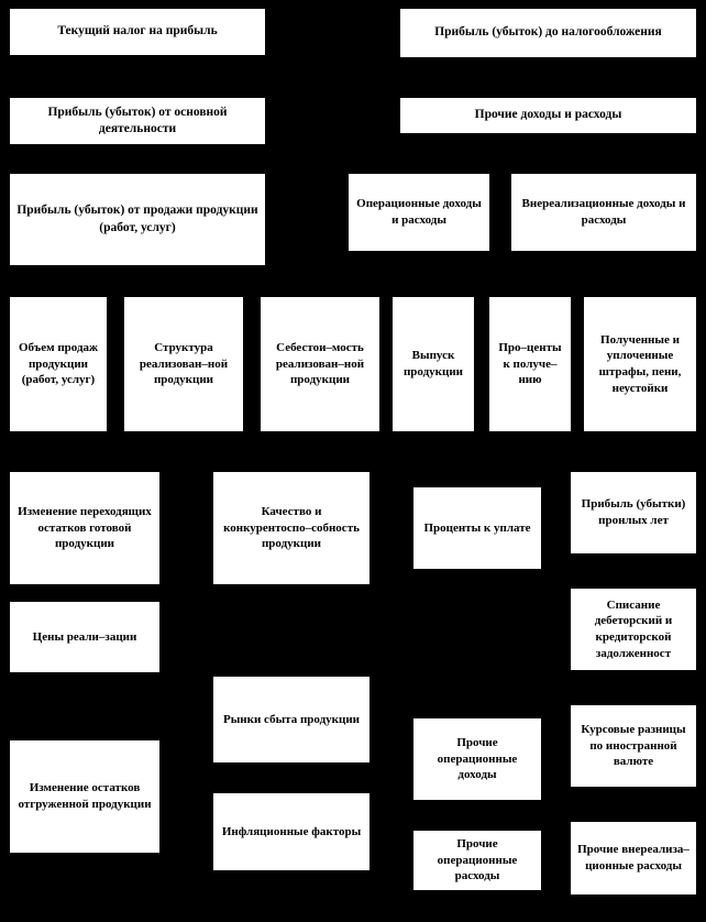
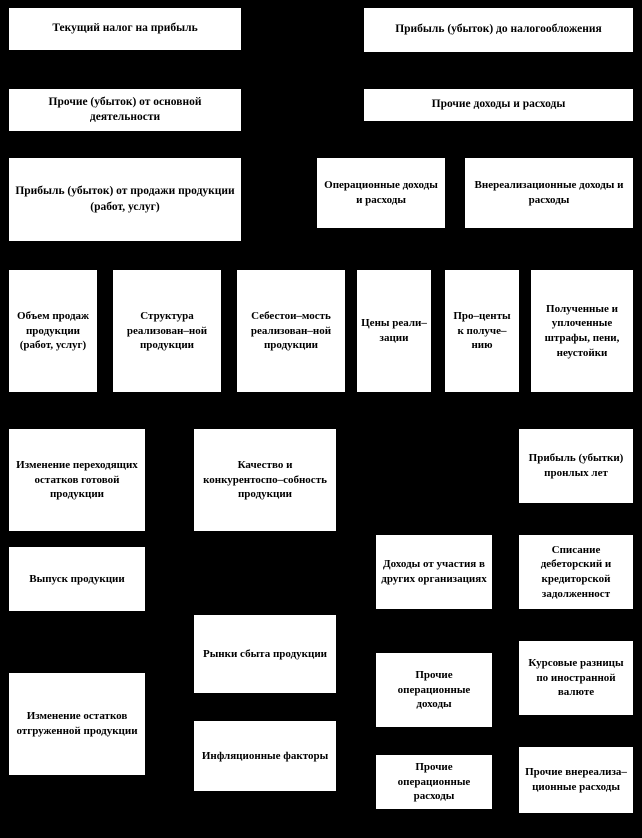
  Текущий налог на прибыль
  Прибыль (убыток) до налогообложения
- Прибыль (убыток) от основной деятельности
+ Прочие (убыток) от основной деятельности
  Прочие доходы и расходы
  Прибыль (убыток) от продажи продукции (работ, услуг)
  Операционные доходы и расходы
  Внереализационные доходы и расходы
  Объем продаж продукции (работ, услуг)
  Структура реализован–ной продукции
  Себестои–мость реализован–ной продукции
- Выпуск продукции
+ Цены реали–зации
  Про–центы к получе–нию
  Полученные и уплоченные штрафы, пени, неустойки
  Изменение переходящих остатков готовой продукции
  Качество и конкурентоспо–собность продукции
- Проценты к уплате
  Прибыль (убытки) пронлых лет
- Цены реали–зации
+ Выпуск продукции
+ Доходы от участия в других организациях
  Списание дебеторский и кредиторской задолженност
  Рынки сбыта продукции
  Прочие операционные доходы
  Курсовые разницы по иностранной валюте
  Изменение остатков отгруженной продукции
  Инфляционные факторы
  Прочие операционные расходы
  Прочие внереализа–ционные расходы
